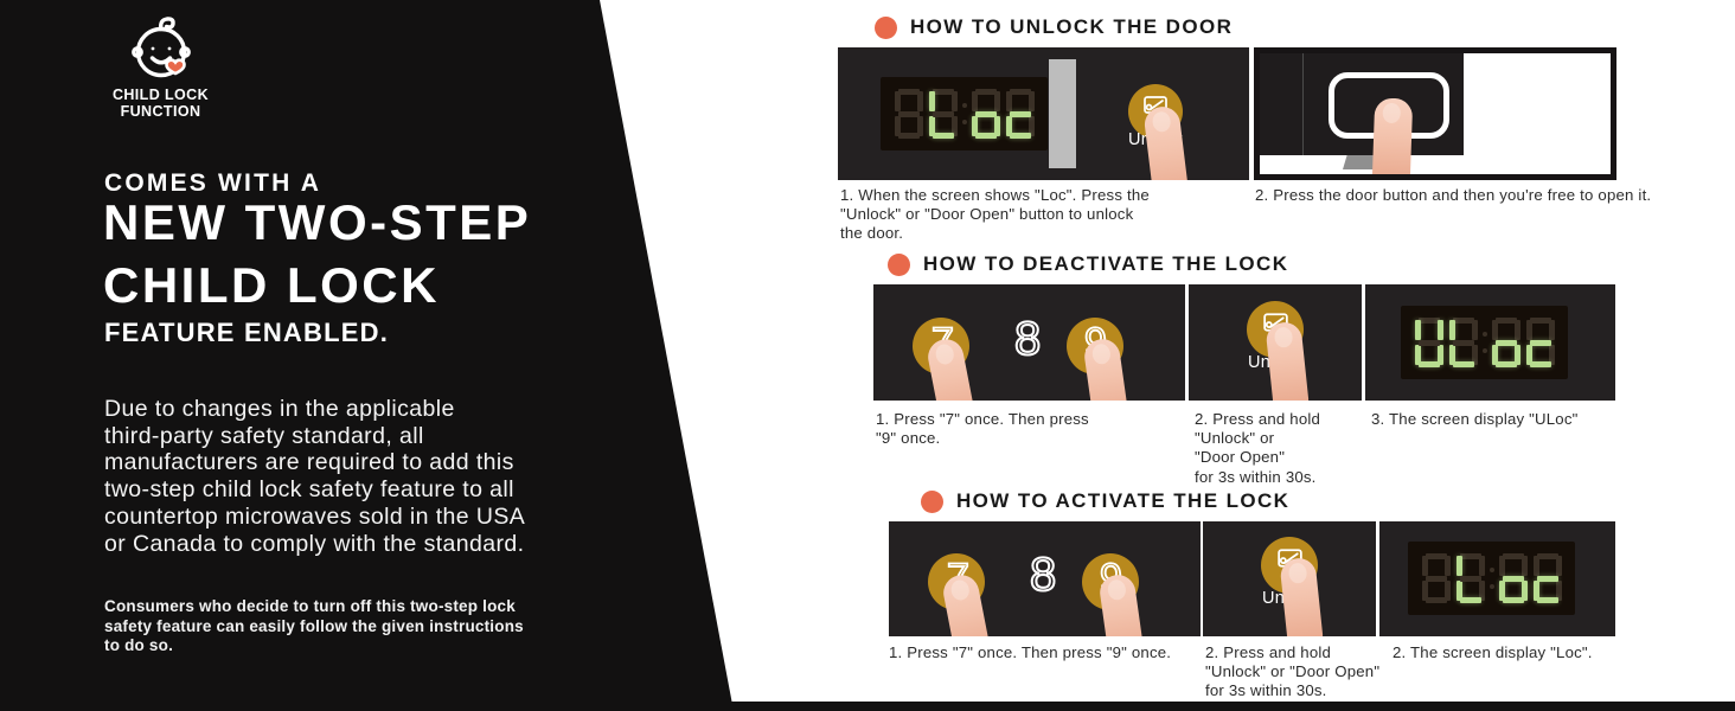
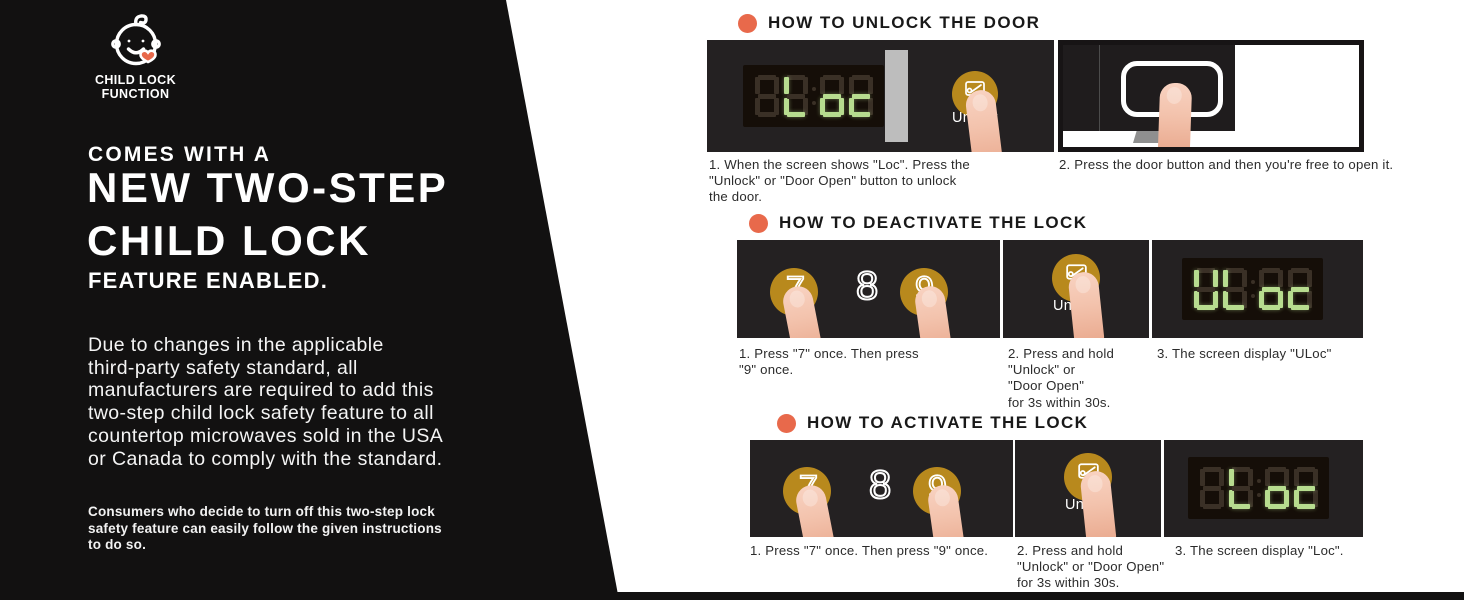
  CHILD LOCK
  FUNCTION
  COMES WITH A
  NEW TWO-STEP
  CHILD LOCK
  FEATURE ENABLED.
  Due to changes in the applicable
  third-party safety standard, all
  manufacturers are required to add this
  two-step child lock safety feature to all
  countertop microwaves sold in the USA
  or Canada to comply with the standard.
  Consumers who decide to turn off this two-step lock
  safety feature can easily follow the given instructions
  to do so.
  HOW TO UNLOCK THE DOOR
  1. When the screen shows "Loc". Press the
  "Unlock" or "Door Open" button to unlock
  the door.
  2. Press the door button and then you're free to open it.
  HOW TO DEACTIVATE THE LOCK
  8
  1. Press "7" once. Then press
  "9" once.
  2. Press and hold
  "Unlock" or
  "Door Open"
  for 3s within 30s.
  3. The screen display "ULoc"
  HOW TO ACTIVATE THE LOCK
  8
  1. Press "7" once. Then press "9" once.
  2. Press and hold
  "Unlock" or "Door Open"
  for 3s within 30s.
- 2. The screen display "Loc".
+ 3. The screen display "Loc".
